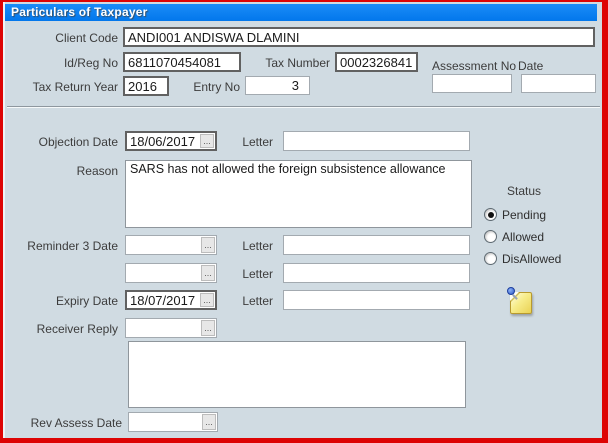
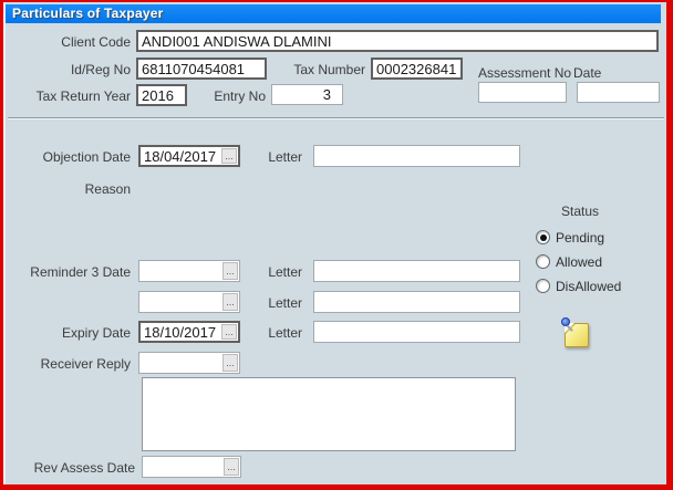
  Particulars of Taxpayer
  Client Code
  ANDI001 ANDISWA DLAMINI
  Id/Reg No
  6811070454081
  Tax Number
  0002326841
  Assessment No
  Date
  Tax Return Year
  2016
  Entry No
  3
  Objection Date
- 18/06/2017
+ 18/04/2017
  ...
  Letter
  Reason
- SARS has not allowed the foreign subsistence allowance
  Status
  Pending
  Allowed
  DisAllowed
  Reminder 3 Date
  ...
  Letter
  ...
  Letter
  Expiry Date
- 18/07/2017
+ 18/10/2017
  ...
  Letter
  Receiver Reply
  ...
  Rev Assess Date
  ...
